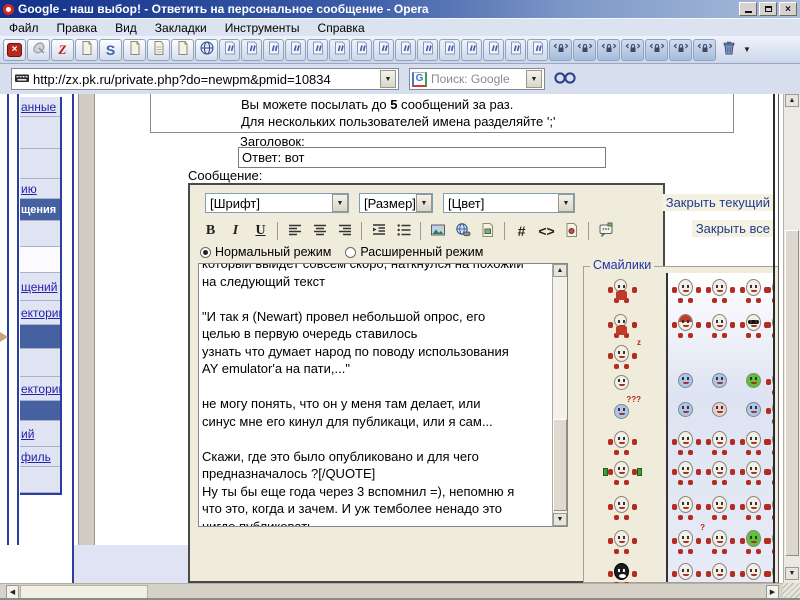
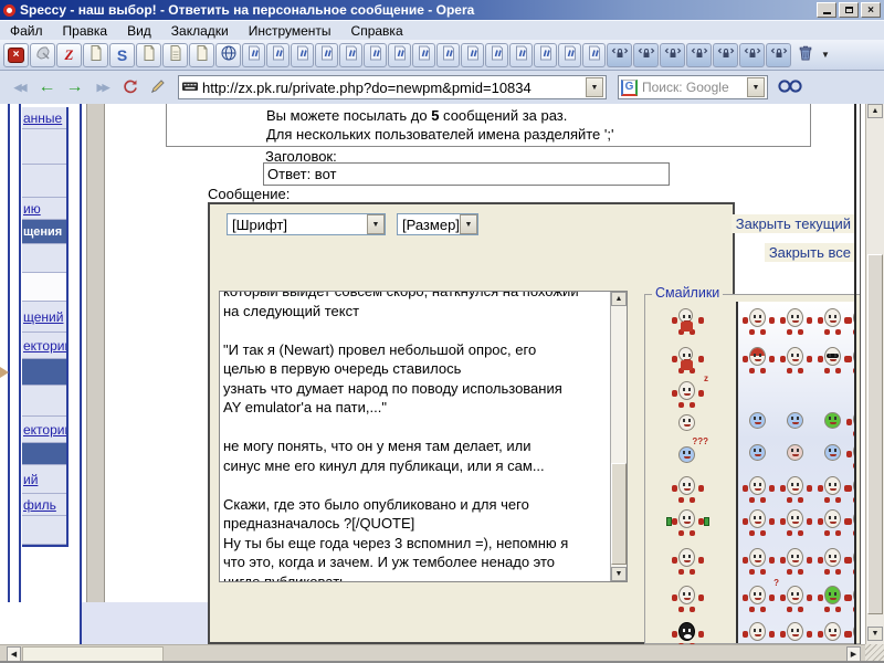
- Google - наш выбор! - Ответить на персональное сообщение - Opera
+ Speccy - наш выбор! - Ответить на персональное сообщение - Opera
  ×
  Файл
  Правка
  Вид
  Закладки
  Инструменты
  Справка
  ×
  Z
  S
  ▼
+ ◀◀
+ ←
+ →
+ ▶▶
  http://zx.pk.ru/private.php?do=newpm&pmid=10834
  G
  Поиск: Google
  анные
  ию
  щения
  щений
  ектори
  ектори
  ий
  филь
  Вы можете посылать до 5 сообщений за раз.
  Для нескольких пользователей имена разделяйте ';'
  Заголовок:
  Ответ: вот
  Сообщение:
  [Шрифт]
  [Размер]
- [Цвет]
- B
- I
- U
- #
- <>
- Нормальный режим
- Расширенный режим
  который выйдет совсем скоро, наткнулся на похожий
  на следующий текст
  "И так я (Newart) провел небольшой опрос, его
  целью в первую очередь ставилось
  узнать что думает народ по поводу использования
  AY emulator'a на пати,..."
  не могу понять, что он у меня там делает, или
  синус мне его кинул для публикаци, или я сам...
  Скажи, где это было опубликовано и для чего
  предназначалось ?[/QUOTE]
  Ну ты бы еще года через 3 вспомнил =), непомню я
  что это, когда и зачем. И уж темболее ненадо это
  нигде публиковать.
  Закрыть текущий
  Закрыть все
  Смайлики
  ?
  z
  ???
